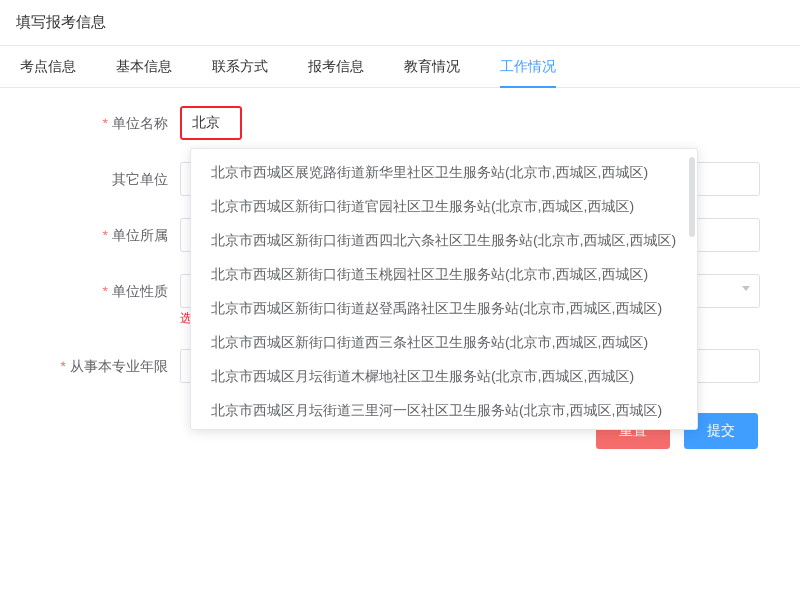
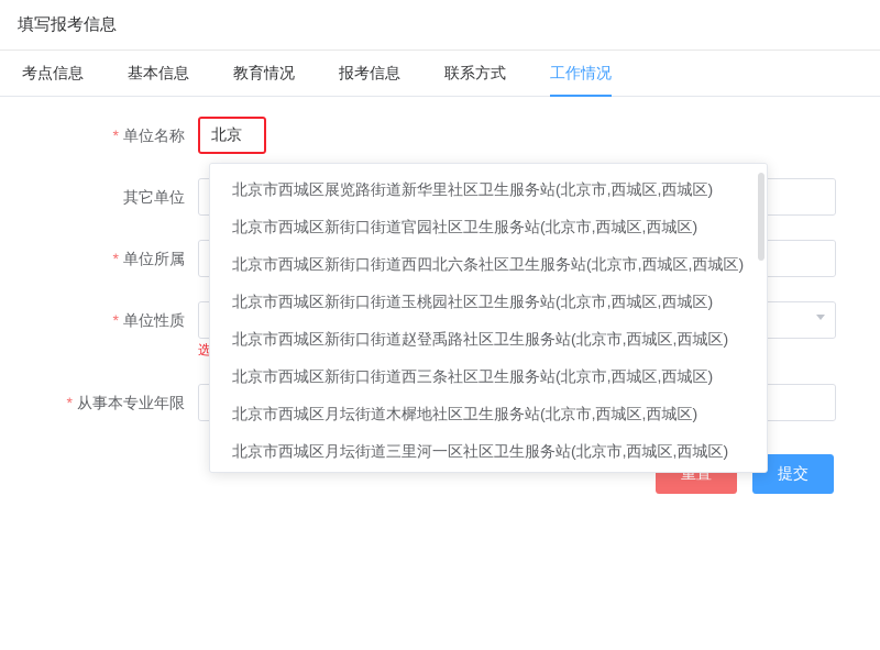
  填写报考信息
  考点信息
  基本信息
- 联系方式
+ 教育情况
  报考信息
- 教育情况
+ 联系方式
  工作情况
  * 单位名称
  北京
  其它单位
  * 单位所属
  * 单位性质
  * 从事本专业年限
  提交
  北京市西城区展览路街道新华里社区卫生服务站(北京市,西城区,西城区)
  北京市西城区新街口街道官园社区卫生服务站(北京市,西城区,西城区)
  北京市西城区新街口街道西四北六条社区卫生服务站(北京市,西城区,西城区)
  北京市西城区新街口街道玉桃园社区卫生服务站(北京市,西城区,西城区)
  北京市西城区新街口街道赵登禹路社区卫生服务站(北京市,西城区,西城区)
  北京市西城区新街口街道西三条社区卫生服务站(北京市,西城区,西城区)
  北京市西城区月坛街道木樨地社区卫生服务站(北京市,西城区,西城区)
  北京市西城区月坛街道三里河一区社区卫生服务站(北京市,西城区,西城区)
